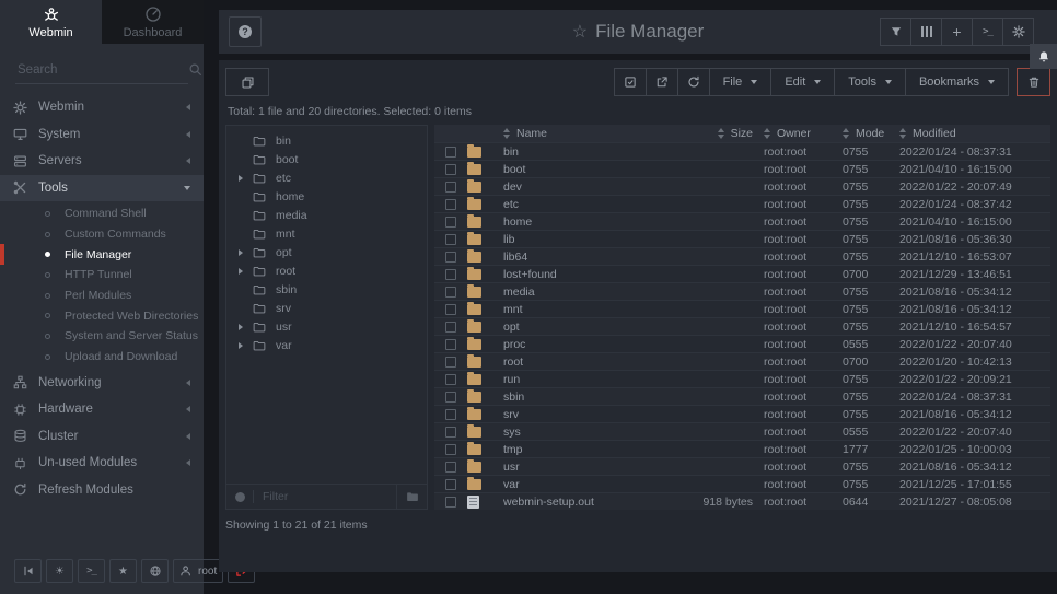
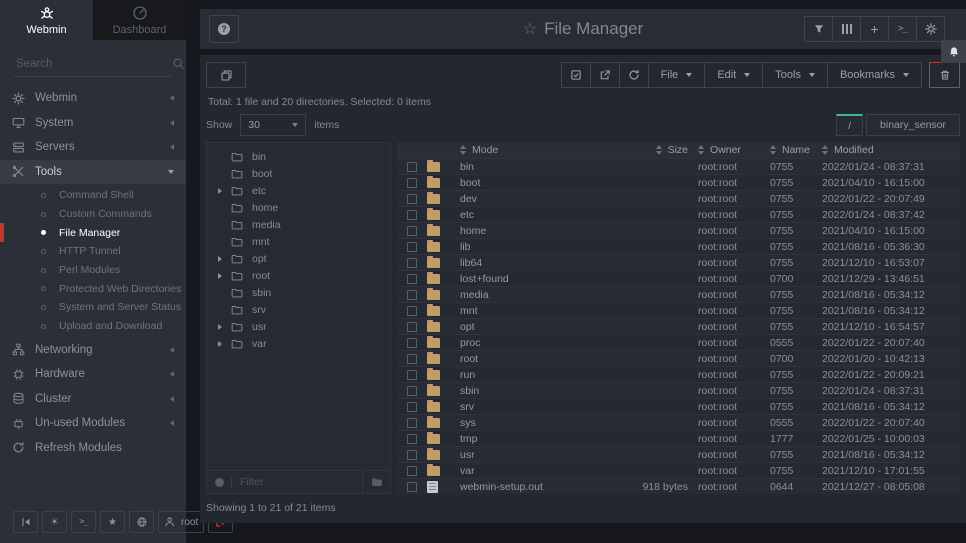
  Webmin
  Dashboard
  Search
  Webmin
  System
  Servers
  Tools
  Command Shell
  Custom Commands
  File Manager
  HTTP Tunnel
  Perl Modules
  Protected Web Directories
  System and Server Status
  Upload and Download
  Networking
  Hardware
  Cluster
  Un-used Modules
  Refresh Modules
  ☀
  >_
  ★
  root
  ?
  ☆ File Manager
  +
  >_
  File
  Edit
  Tools
  Bookmarks
  Total: 1 file and 20 directories. Selected: 0 items
+ Show
+ 30
+ items
+ /
+ binary_sensor
  bin
  boot
  etc
  home
  media
  mnt
  opt
  root
  sbin
  srv
  usr
  var
  Filter
- Name
+ Mode
  Size
  Owner
- Mode
+ Name
  Modified
  bin
  root:root
  0755
  2022/01/24 - 08:37:31
  boot
  root:root
  0755
  2021/04/10 - 16:15:00
  dev
  root:root
  0755
  2022/01/22 - 20:07:49
  etc
  root:root
  0755
  2022/01/24 - 08:37:42
  home
  root:root
  0755
  2021/04/10 - 16:15:00
  lib
  root:root
  0755
  2021/08/16 - 05:36:30
  lib64
  root:root
  0755
  2021/12/10 - 16:53:07
  lost+found
  root:root
  0700
  2021/12/29 - 13:46:51
  media
  root:root
  0755
  2021/08/16 - 05:34:12
  mnt
  root:root
  0755
  2021/08/16 - 05:34:12
  opt
  root:root
  0755
  2021/12/10 - 16:54:57
  proc
  root:root
  0555
  2022/01/22 - 20:07:40
  root
  root:root
  0700
  2022/01/20 - 10:42:13
  run
  root:root
  0755
  2022/01/22 - 20:09:21
  sbin
  root:root
  0755
  2022/01/24 - 08:37:31
  srv
  root:root
  0755
  2021/08/16 - 05:34:12
  sys
  root:root
  0555
  2022/01/22 - 20:07:40
  tmp
  root:root
  1777
  2022/01/25 - 10:00:03
  usr
  root:root
  0755
  2021/08/16 - 05:34:12
  var
  root:root
  0755
- 2021/12/25 - 17:01:55
+ 2021/12/10 - 17:01:55
  webmin-setup.out
  918 bytes
  root:root
  0644
  2021/12/27 - 08:05:08
  Showing 1 to 21 of 21 items
